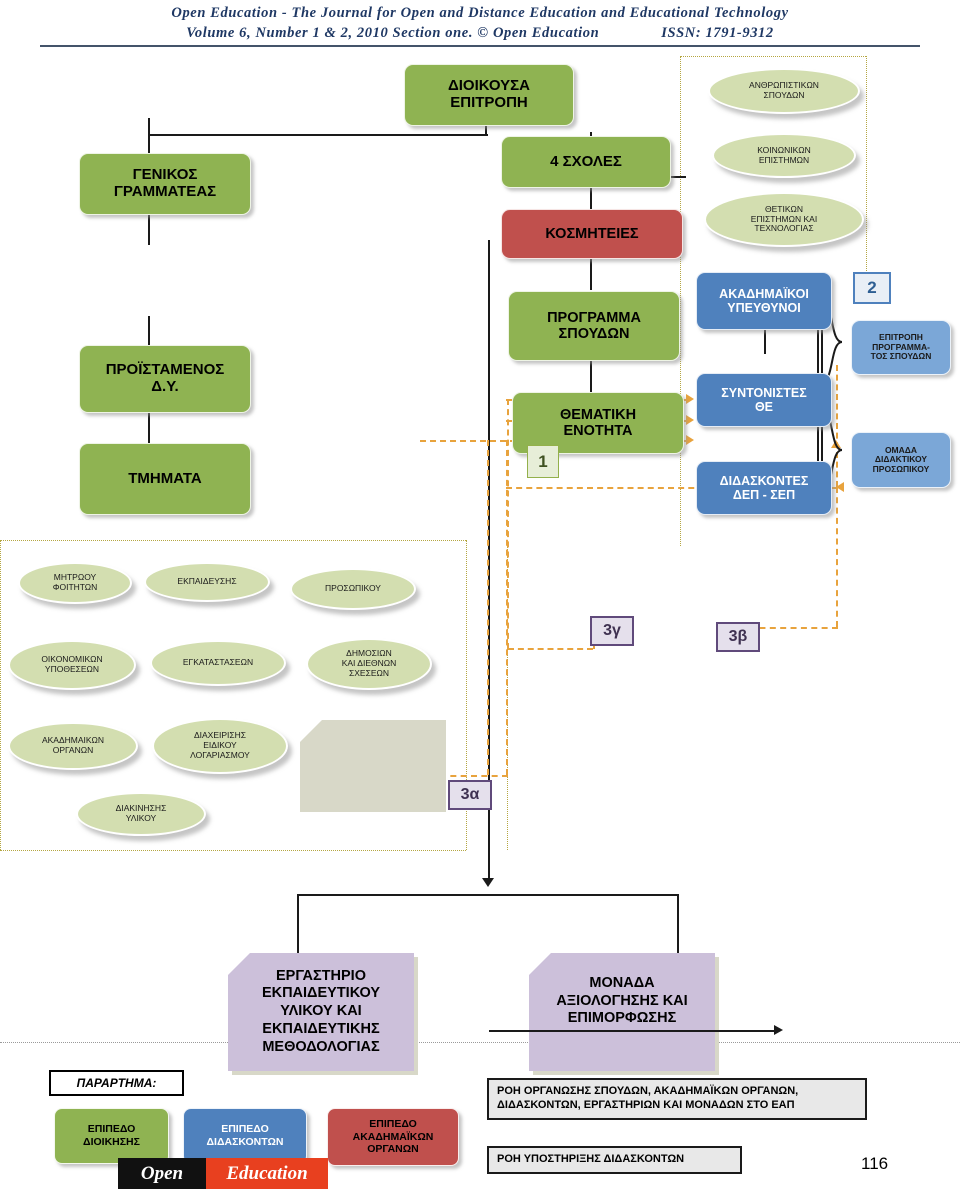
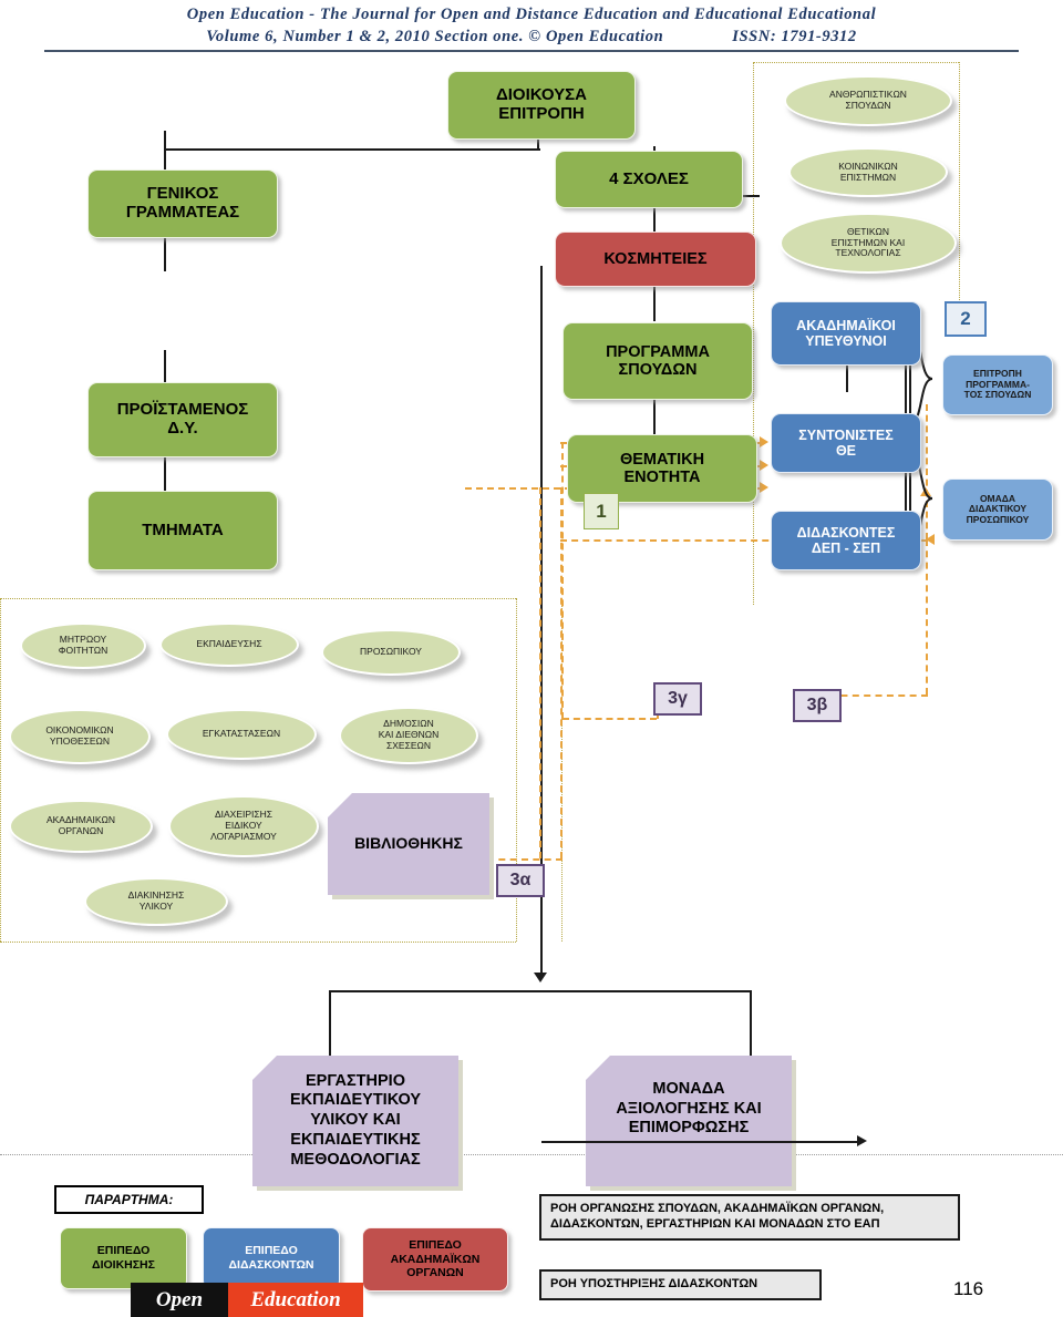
- Open Education - The Journal for Open and Distance Education and Educational Technology
+ Open Education - The Journal for Open and Distance Education and Educational Educational
  Volume 6, Number 1 & 2, 2010 Section one. © Open Education ISSN: 1791-9312
  ΔΙΟΙΚΟΥΣΑ
  ΕΠΙΤΡΟΠΗ
  4 ΣΧΟΛΕΣ
  ΚΟΣΜΗΤΕΙΕΣ
  ΠΡΟΓΡΑΜΜΑ
  ΣΠΟΥΔΩΝ
  ΘΕΜΑΤΙΚΗ
  ΕΝΟΤΗΤΑ
  1
  ΓΕΝΙΚΟΣ
  ΓΡΑΜΜΑΤΕΑΣ
  ΠΡΟΪΣΤΑΜΕΝΟΣ
  Δ.Υ.
  ΤΜΗΜΑΤΑ
  ΑΝΘΡΩΠΙΣΤΙΚΩΝ
  ΣΠΟΥΔΩΝ
  ΚΟΙΝΩΝΙΚΩΝ
  ΕΠΙΣΤΗΜΩΝ
  ΘΕΤΙΚΩΝ
  ΕΠΙΣΤΗΜΩΝ ΚΑΙ
  ΤΕΧΝΟΛΟΓΙΑΣ
  ΑΚΑΔΗΜΑΪΚΟΙ
  ΥΠΕΥΘΥΝΟΙ
  ΣΥΝΤΟΝΙΣΤΕΣ
  ΘΕ
  ΔΙΔΑΣΚΟΝΤΕΣ
  ΔΕΠ - ΣΕΠ
  ΕΠΙΤΡΟΠΗ
  ΠΡΟΓΡΑΜΜΑ-
  ΤΟΣ ΣΠΟΥΔΩΝ
  ΟΜΑΔΑ
  ΔΙΔΑΚΤΙΚΟΥ
  ΠΡΟΣΩΠΙΚΟΥ
  2
  ΜΗΤΡΩΟΥ
  ΦΟΙΤΗΤΩΝ
  ΕΚΠΑΙΔΕΥΣΗΣ
  ΠΡΟΣΩΠΙΚΟΥ
  ΟΙΚΟΝΟΜΙΚΩΝ
  ΥΠΟΘΕΣΕΩΝ
  ΕΓΚΑΤΑΣΤΑΣΕΩΝ
  ΔΗΜΟΣΙΩΝ
  ΚΑΙ ΔΙΕΘΝΩΝ
  ΣΧΕΣΕΩΝ
  ΑΚΑΔΗΜΑΙΚΩΝ
  ΟΡΓΑΝΩΝ
  ΔΙΑΧΕΙΡΙΣΗΣ
  ΕΙΔΙΚΟΥ
  ΛΟΓΑΡΙΑΣΜΟΥ
  ΔΙΑΚΙΝΗΣΗΣ
  ΥΛΙΚΟΥ
+ ΒΙΒΛΙΟΘΗΚΗΣ
  3α
  3γ
  3β
  ΕΡΓΑΣΤΗΡΙΟ
  ΕΚΠΑΙΔΕΥΤΙΚΟΥ
  ΥΛΙΚΟΥ ΚΑΙ
  ΕΚΠΑΙΔΕΥΤΙΚΗΣ
  ΜΕΘΟΔΟΛΟΓΙΑΣ
  ΜΟΝΑΔΑ
  ΑΞΙΟΛΟΓΗΣΗΣ ΚΑΙ
  ΕΠΙΜΟΡΦΩΣΗΣ
  ΠΑΡΑΡΤΗΜΑ:
  ΕΠΙΠΕΔΟ
  ΔΙΟΙΚΗΣΗΣ
  ΕΠΙΠΕΔΟ
  ΔΙΔΑΣΚΟΝΤΩΝ
  ΕΠΙΠΕΔΟ
  ΑΚΑΔΗΜΑΪΚΩΝ
  ΟΡΓΑΝΩΝ
  ΡΟΗ ΟΡΓΑΝΩΣΗΣ ΣΠΟΥΔΩΝ, ΑΚΑΔΗΜΑΪΚΩΝ ΟΡΓΑΝΩΝ,
  ΔΙΔΑΣΚΟΝΤΩΝ, ΕΡΓΑΣΤΗΡΙΩΝ ΚΑΙ ΜΟΝΑΔΩΝ ΣΤΟ ΕΑΠ
  ΡΟΗ ΥΠΟΣΤΗΡΙΞΗΣ ΔΙΔΑΣΚΟΝΤΩΝ
  116
  Open
  Education
